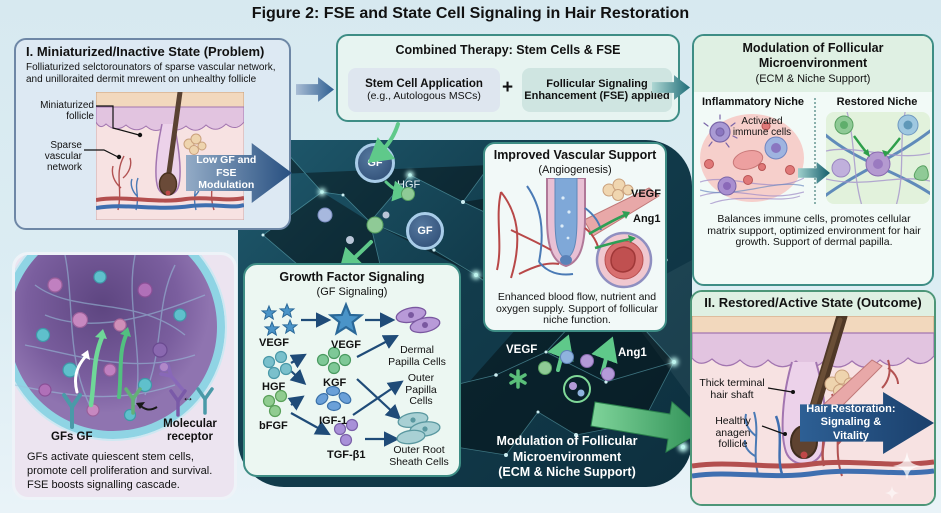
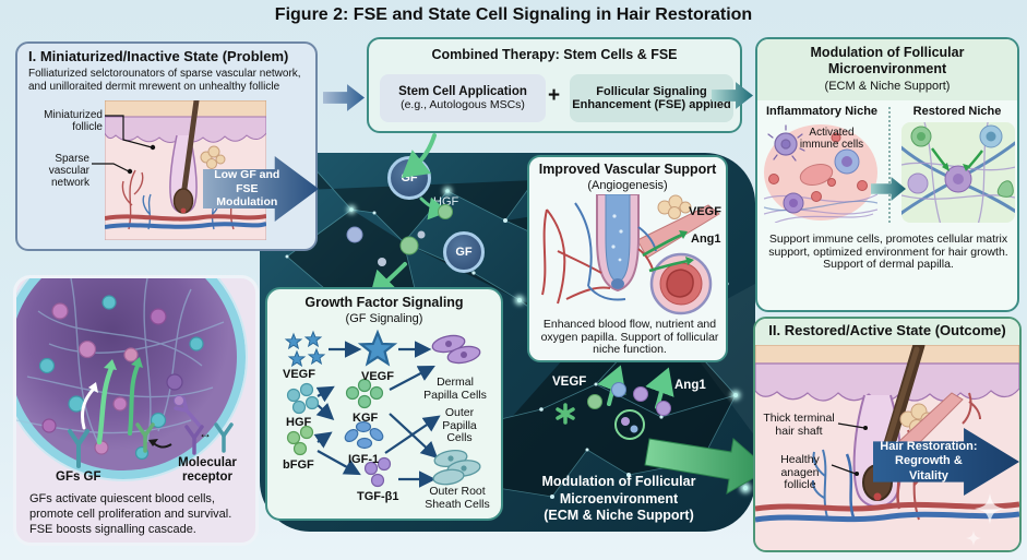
  Figure 2: FSE and State Cell Signaling in Hair Restoration
  GF
  GF
  HGF
  VEGF
  Ang1
  Modulation of Follicular
  Microenvironment
  (ECM & Niche Support)
  I. Miniaturized/Inactive State (Problem)
  Folliaturized selctorounators of sparse vascular network, and unilloraited dermit mrewent on unhealthy follicle
  Miniaturized follicle
  Sparse vascular network
  Low GF and FSE Modulation
  Combined Therapy: Stem Cells & FSE
  Stem Cell Application
  (e.g., Autologous MSCs)
  +
  Follicular Signaling
  Enhancement (FSE) applied
  Modulation of Follicular Microenvironment
  (ECM & Niche Support)
  Inflammatory Niche
  Restored Niche
  Activated immune cells
- Balances immune cells, promotes cellular matrix support, optimized environment for hair growth. Support of dermal papilla.
+ Support immune cells, promotes cellular matrix support, optimized environment for hair growth. Support of dermal papilla.
  Improved Vascular Support
  (Angiogenesis)
  VEGF
  Ang1
- Enhanced blood flow, nutrient and oxygen supply. Support of follicular niche function.
+ Enhanced blood flow, nutrient and oxygen papilla. Support of follicular niche function.
  Growth Factor Signaling
  (GF Signaling)
  VEGF
  VEGF
  HGF
  KGF
  bFGF
  IGF-1
  TGF-β1
  Dermal Papilla Cells
  Outer Papilla Cells
  Outer Root Sheath Cells
  GFs GF
  ↔
  Molecular receptor
- GFs activate quiescent stem cells, promote cell proliferation and survival. FSE boosts signalling cascade.
+ GFs activate quiescent blood cells, promote cell proliferation and survival. FSE boosts signalling cascade.
  II. Restored/Active State (Outcome)
  Thick terminal hair shaft
  Healthy anagen follicle
- Hair Restoration: Signaling & Vitality
+ Hair Restoration: Regrowth & Vitality
